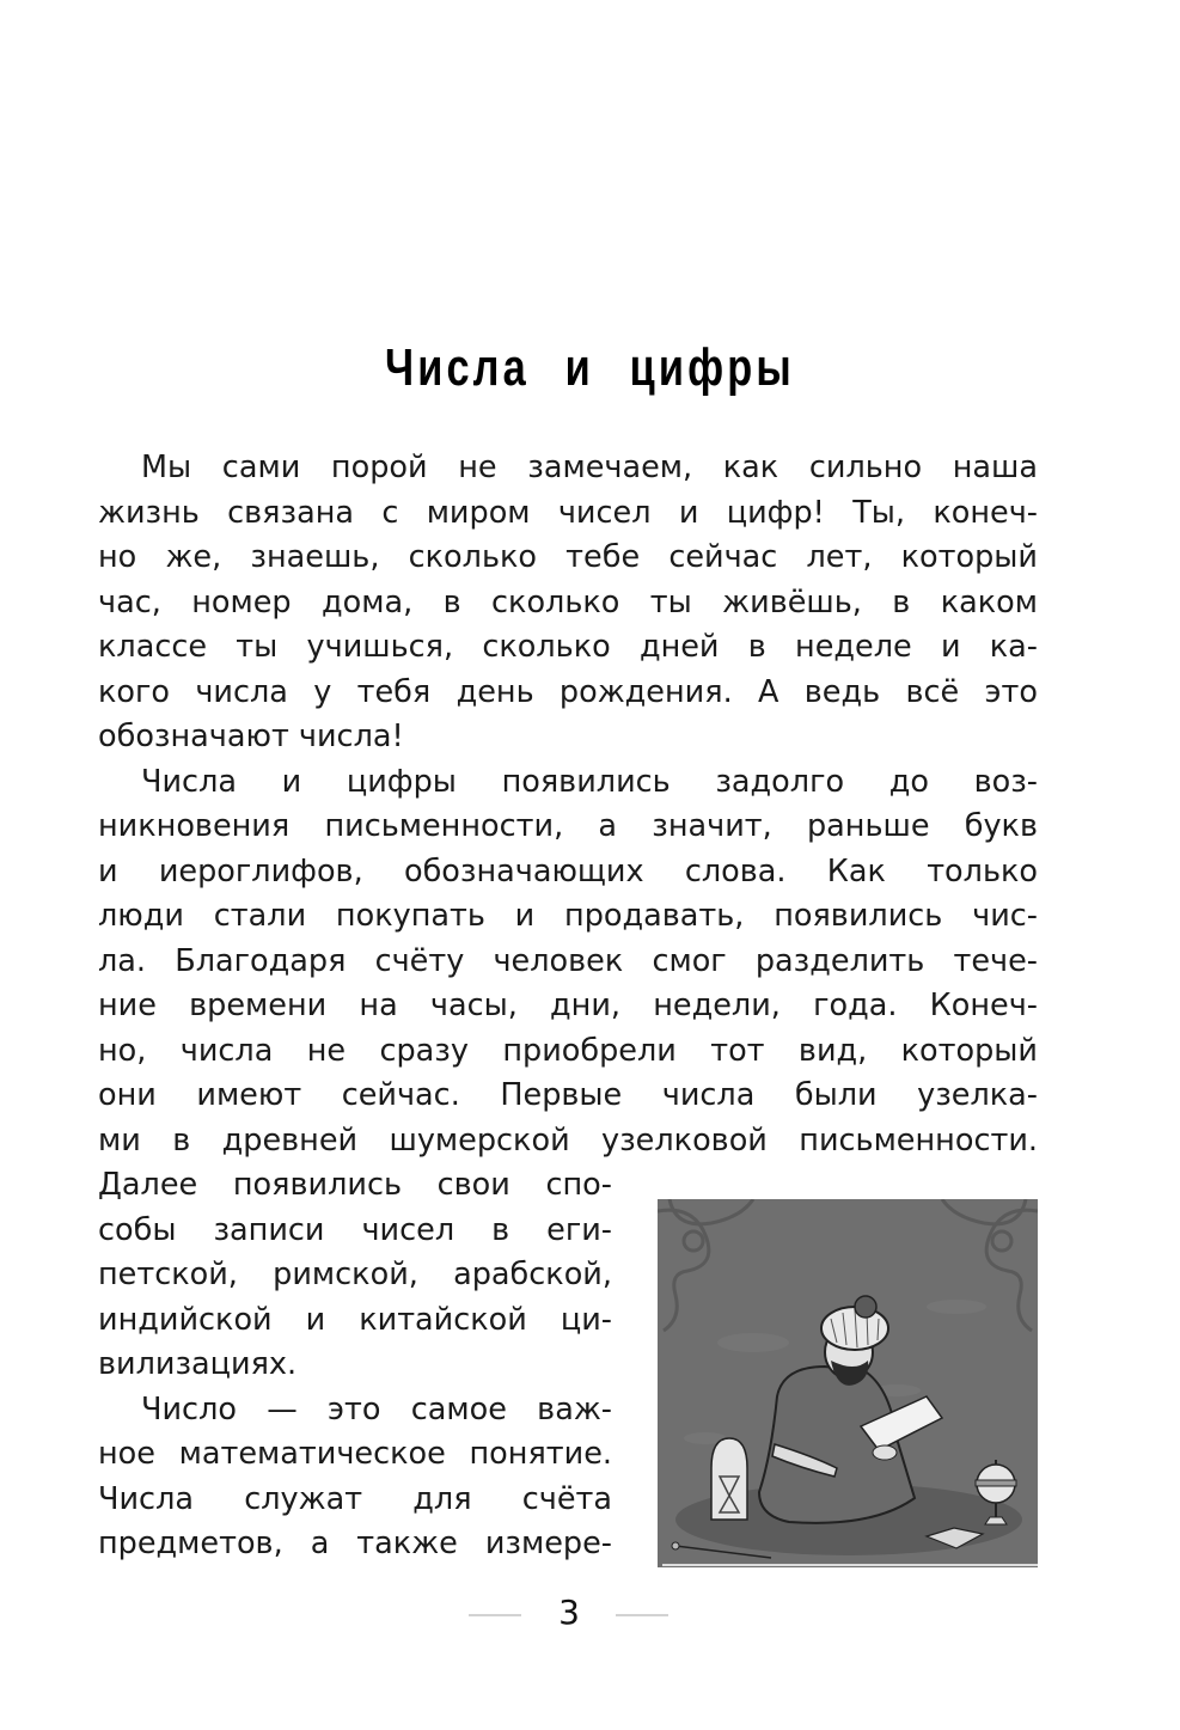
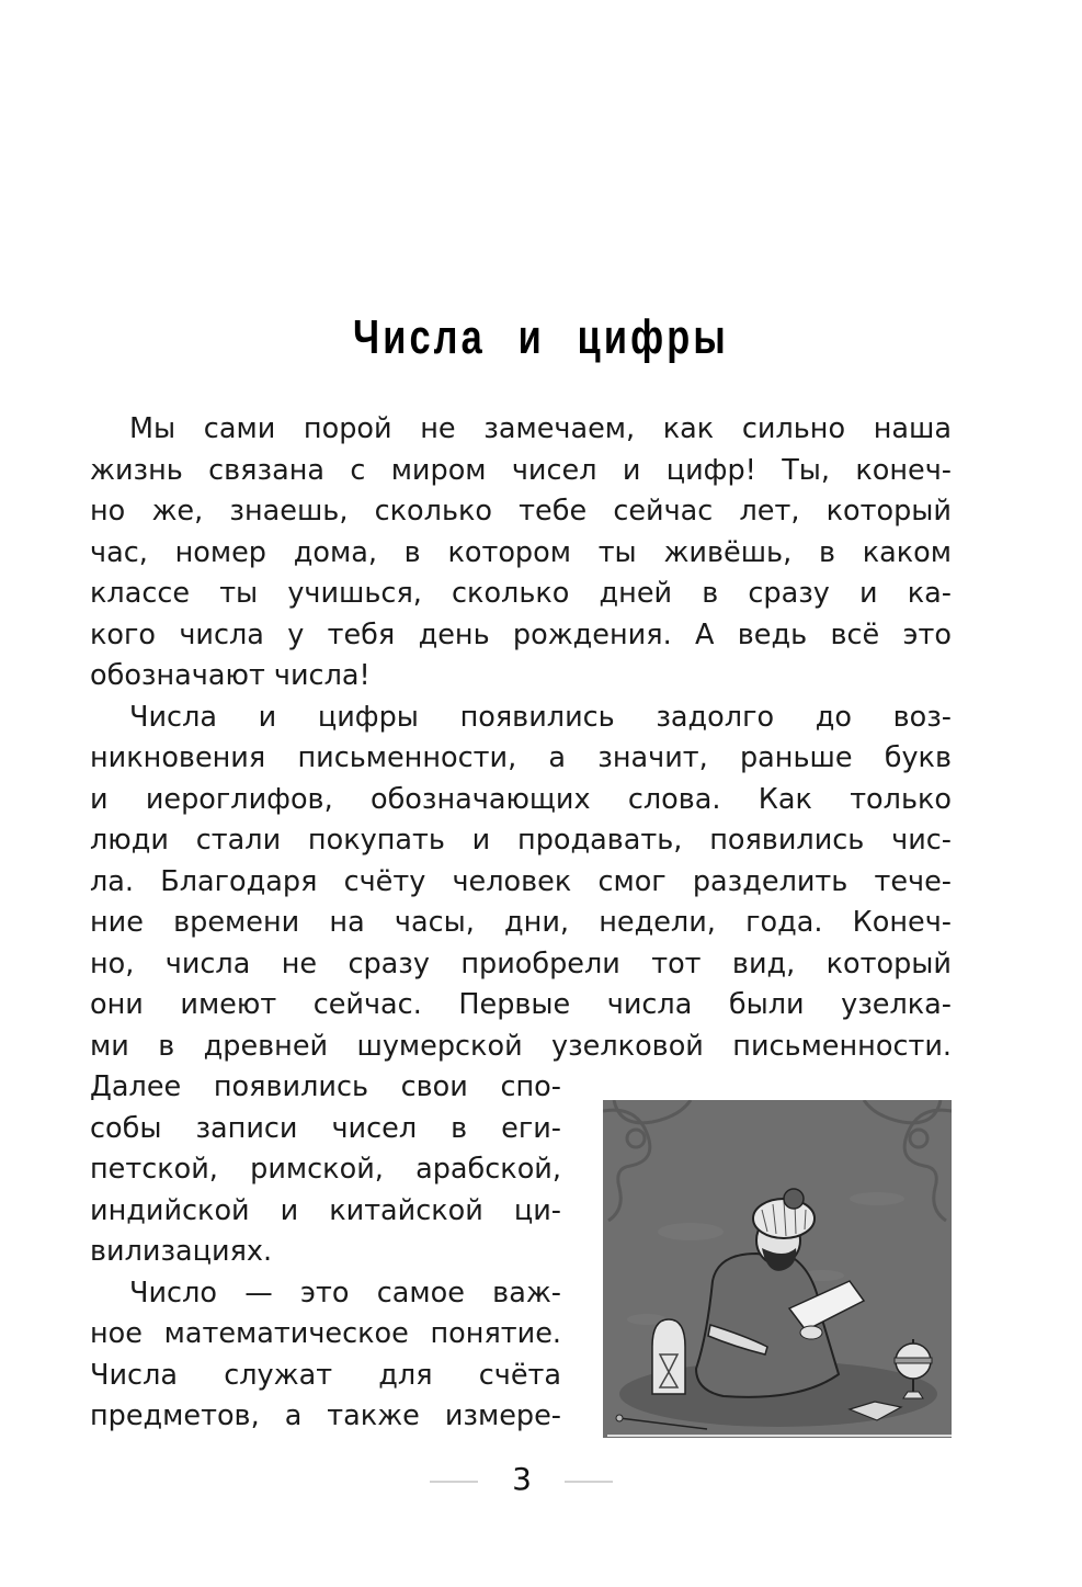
  Числа и цифры
  Мы сами порой не замечаем, как сильно наша
  жизнь связана с миром чисел и цифр! Ты, конеч-
  но же, знаешь, сколько тебе сейчас лет, который
- час, номер дома, в сколько ты живёшь, в каком
+ час, номер дома, в котором ты живёшь, в каком
- классе ты учишься, сколько дней в неделе и ка-
+ классе ты учишься, сколько дней в сразу и ка-
  кого числа у тебя день рождения. А ведь всё это
  обозначают числа!
  Числа и цифры появились задолго до воз-
  никновения письменности, а значит, раньше букв
  и иероглифов, обозначающих слова. Как только
  люди стали покупать и продавать, появились чис-
  ла. Благодаря счёту человек смог разделить тече-
  ние времени на часы, дни, недели, года. Конеч-
  но, числа не сразу приобрели тот вид, который
  они имеют сейчас. Первые числа были узелка-
  ми в древней шумерской узелковой письменности.
  Далее появились свои спо-
  собы записи чисел в еги-
  петской, римской, арабской,
  индийской и китайской ци-
  вилизациях.
  Число — это самое важ-
  ное математическое понятие.
  Числа служат для счёта
  предметов, а также измере-
  3
